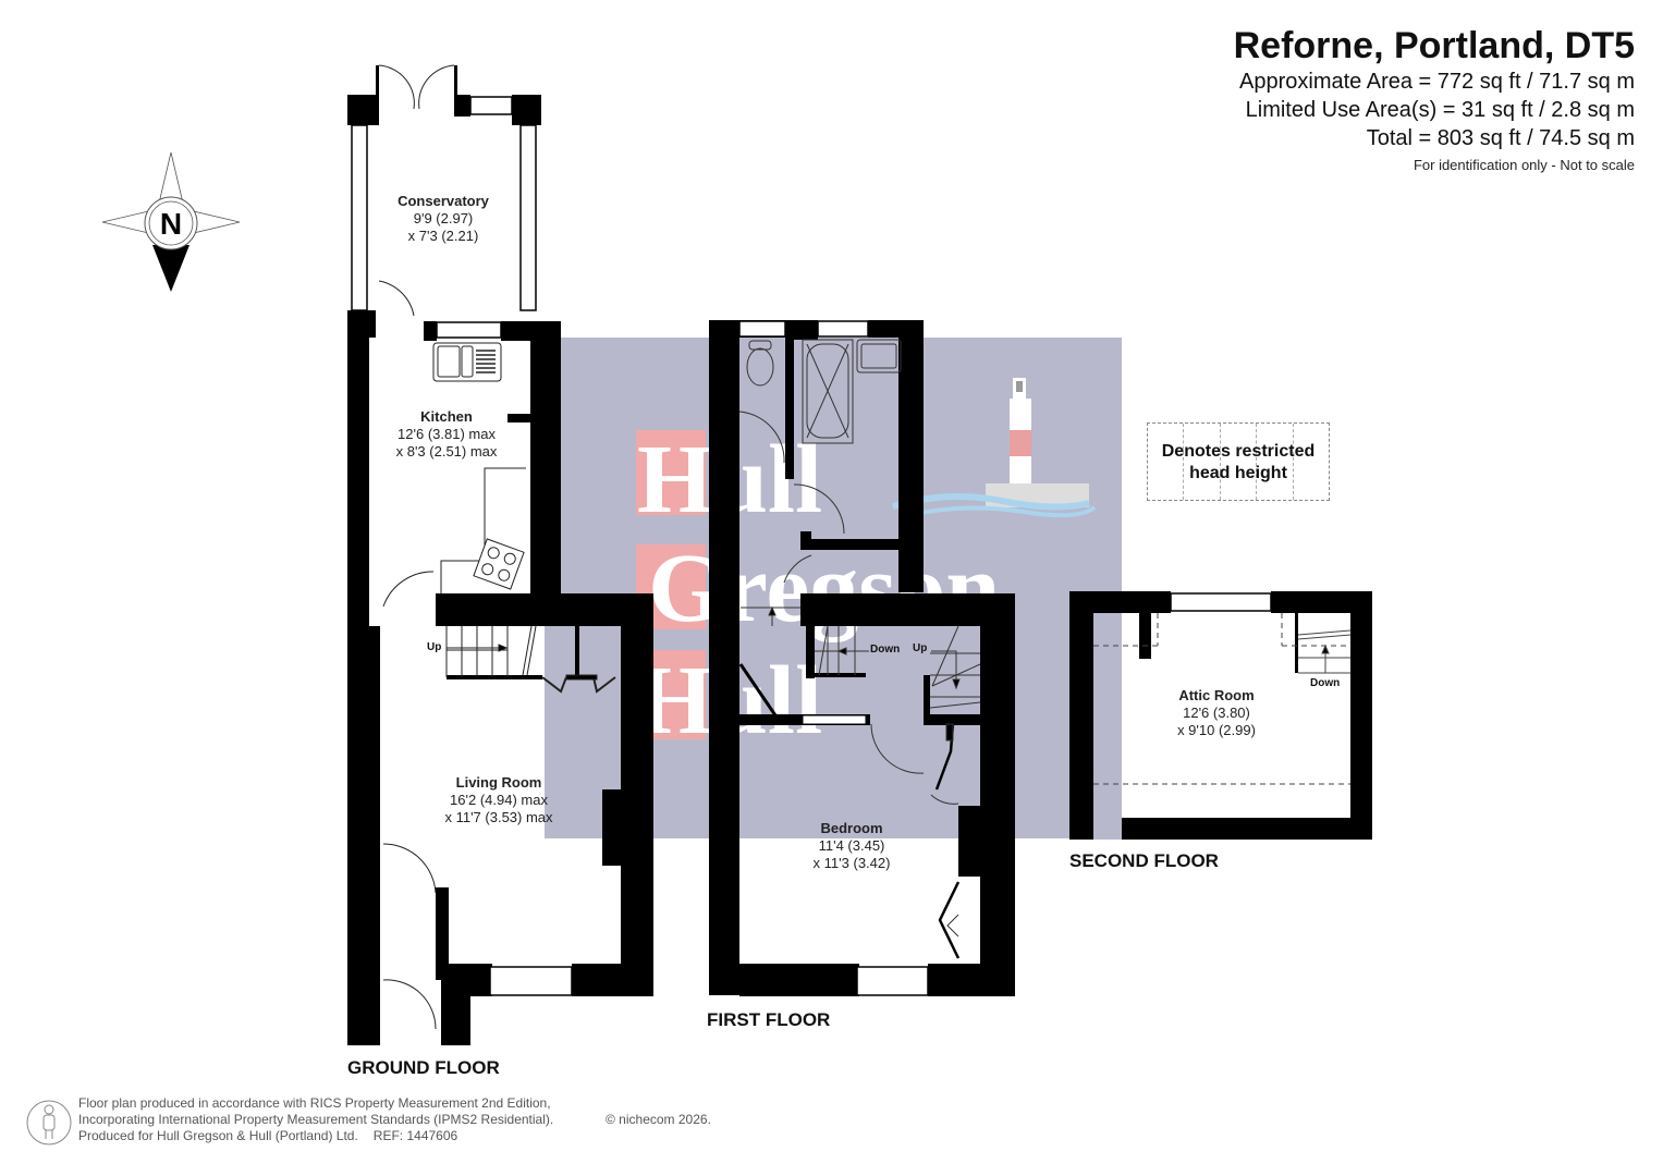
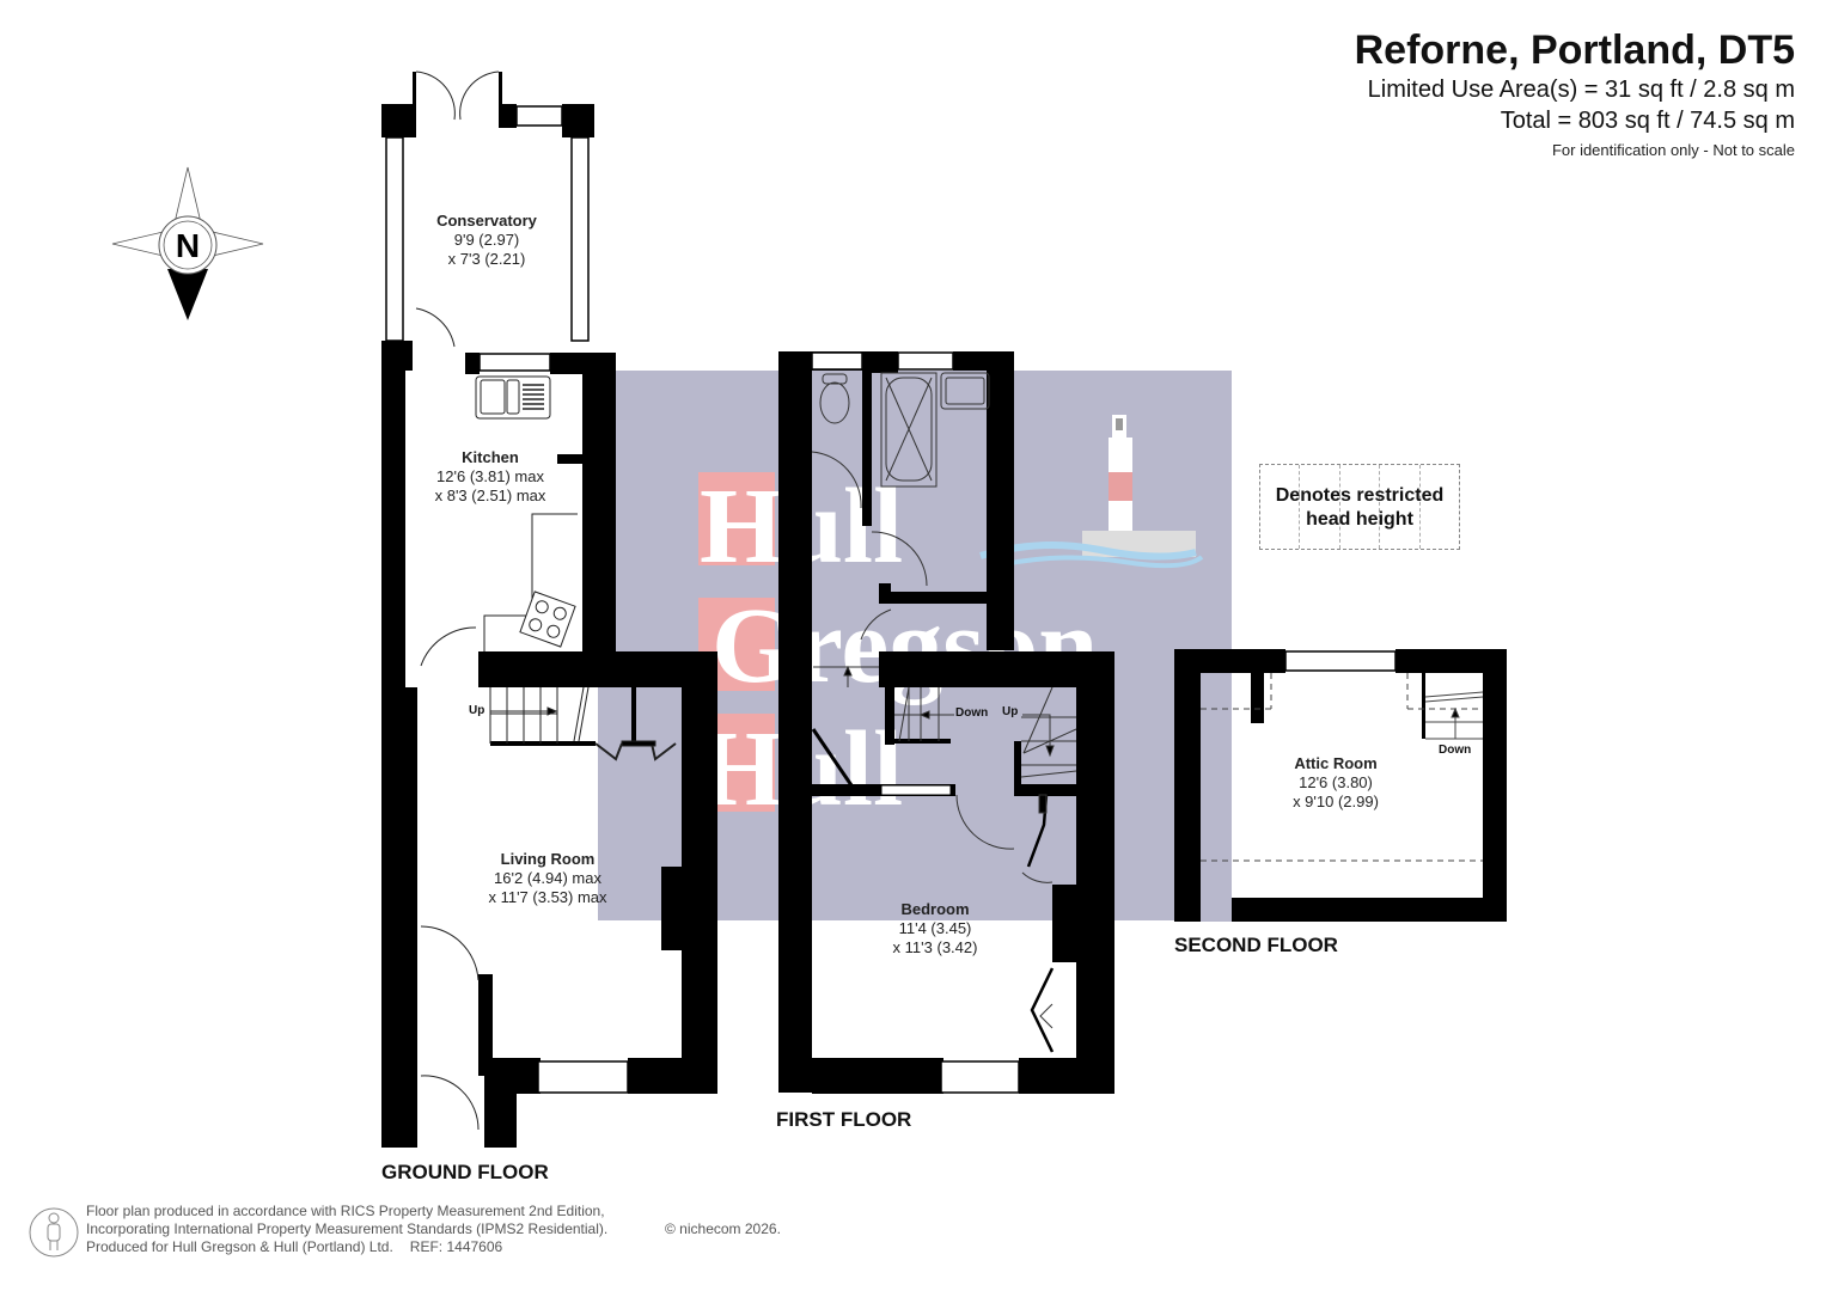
  Reforne, Portland, DT5
- Approximate Area = 772 sq ft / 71.7 sq m
  Limited Use Area(s) = 31 sq ft / 2.8 sq m
  Total = 803 sq ft / 74.5 sq m
  For identification only - Not to scale
  Hull
  Gregsn
  Hull
  N
  Conservatory
  9'9 (2.97)
  x 7'3 (2.21)
  Kitchen
  12'6 (3.81) max
  x 8'3 (2.51) max
  Living Room
  16'2 (4.94) max
  x 11'7 (3.53) max
  Bedroom
  11'4 (3.45)
  x 11'3 (3.42)
  Attic Room
  12'6 (3.80)
  x 9'10 (2.99)
  Up
  Down
  Up
  Down
  GROUND FLOOR
  FIRST FLOOR
  SECOND FLOOR
  Denotes restricted
  head height
  Floor plan produced in accordance with RICS Property Measurement 2nd Edition,
  Incorporating International Property Measurement Standards (IPMS2 Residential).
  Produced for Hull Gregson & Hull (Portland) Ltd. REF: 1447606
  © nichecom 2026.
